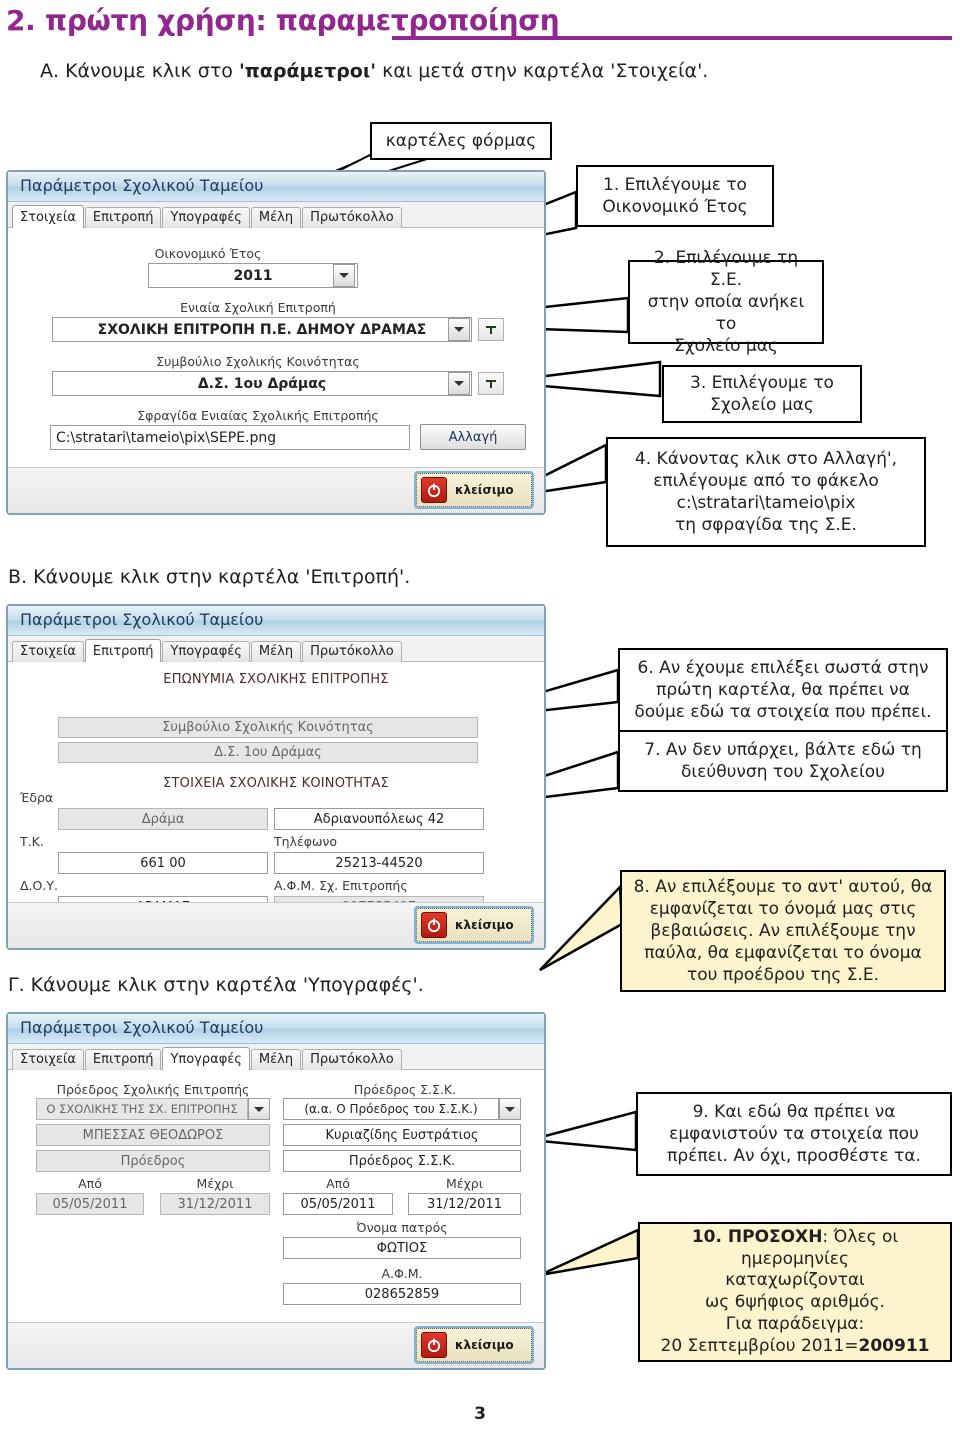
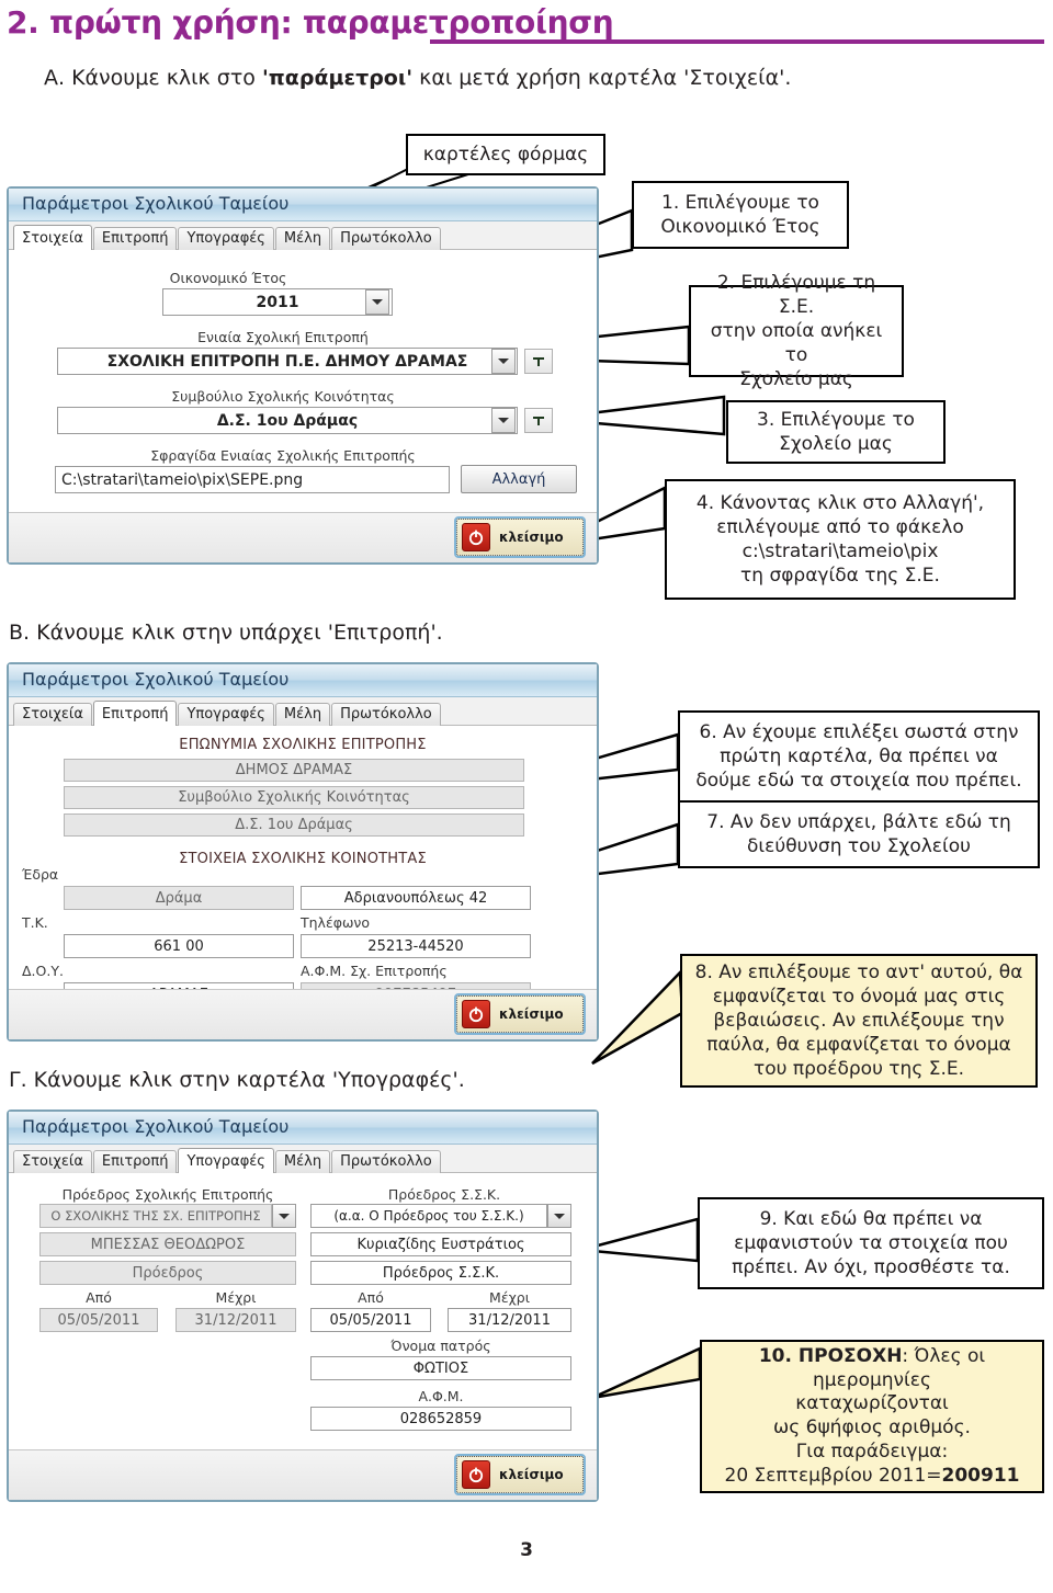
  2. πρώτη χρήση: παραμετροποίηση
- Α. Κάνουμε κλικ στο 'παράμετροι' και μετά στην καρτέλα 'Στοιχεία'.
+ Α. Κάνουμε κλικ στο 'παράμετροι' και μετά χρήση καρτέλα 'Στοιχεία'.
  καρτέλες φόρμας
  1. Επιλέγουμε το
  Οικονομικό Έτος
  2. Επιλέγουμε τη Σ.Ε.
  στην οποία ανήκει το
  Σχολείο μας
  3. Επιλέγουμε το
  Σχολείο μας
  4. Κάνοντας κλικ στο Αλλαγή',
  επιλέγουμε από το φάκελο
  c:\stratari\tameio\pix
  τη σφραγίδα της Σ.Ε.
  6. Αν έχουμε επιλέξει σωστά στην
  πρώτη καρτέλα, θα πρέπει να
  δούμε εδώ τα στοιχεία που πρέπει.
  7. Αν δεν υπάρχει, βάλτε εδώ τη
  διεύθυνση του Σχολείου
  8. Αν επιλέξουμε το αντ' αυτού, θα
  εμφανίζεται το όνομά μας στις
  βεβαιώσεις. Αν επιλέξουμε την
  παύλα, θα εμφανίζεται το όνομα
  του προέδρου της Σ.Ε.
  9. Και εδώ θα πρέπει να
  εμφανιστούν τα στοιχεία που
  πρέπει. Αν όχι, προσθέστε τα.
  10. ΠΡΟΣΟΧΗ: Όλες οι ημερομηνίες
  καταχωρίζονται
  ως 6ψήφιος αριθμός.
  Για παράδειγμα:
  20 Σεπτεμβρίου 2011=200911
  Παράμετροι Σχολικού Ταμείου
  Στοιχεία
  Επιτροπή
  Υπογραφές
  Μέλη
  Πρωτόκολλο
  Οικονομικό Έτος
  2011
  Ενιαία Σχολική Επιτροπή
  ΣΧΟΛΙΚΗ ΕΠΙΤΡΟΠΗ Π.Ε. ΔΗΜΟΥ ΔΡΑΜΑΣ
  Συμβούλιο Σχολικής Κοινότητας
  Δ.Σ. 1ου Δράμας
  Σφραγίδα Ενιαίας Σχολικής Επιτροπής
  C:\stratari\tameio\pix\SEPE.png
  Αλλαγή
  κλείσιμο
- Β. Κάνουμε κλικ στην καρτέλα 'Επιτροπή'.
+ Β. Κάνουμε κλικ στην υπάρχει 'Επιτροπή'.
  Παράμετροι Σχολικού Ταμείου
  Στοιχεία
  Επιτροπή
  Υπογραφές
  Μέλη
  Πρωτόκολλο
  ΕΠΩΝΥΜΙΑ ΣΧΟΛΙΚΗΣ ΕΠΙΤΡΟΠΗΣ
+ ΔΗΜΟΣ ΔΡΑΜΑΣ
  Συμβούλιο Σχολικής Κοινότητας
  Δ.Σ. 1ου Δράμας
  ΣΤΟΙΧΕΙΑ ΣΧΟΛΙΚΗΣ ΚΟΙΝΟΤΗΤΑΣ
  Έδρα
  Δράμα
  Αδριανουπόλεως 42
  Τ.Κ.
  Τηλέφωνο
  661 00
  25213-44520
  Δ.Ο.Υ.
  Α.Φ.Μ. Σχ. Επιτροπής
  κλείσιμο
  Γ. Κάνουμε κλικ στην καρτέλα 'Υπογραφές'.
  Παράμετροι Σχολικού Ταμείου
  Στοιχεία
  Επιτροπή
  Υπογραφές
  Μέλη
  Πρωτόκολλο
  Πρόεδρος Σχολικής Επιτροπής
  Πρόεδρος Σ.Σ.Κ.
  Ο ΣΧΟΛΙΚΗΣ ΤΗΣ ΣΧ. ΕΠΙΤΡΟΠΗΣ
  (α.α. Ο Πρόεδρος του Σ.Σ.Κ.)
  ΜΠΕΣΣΑΣ ΘΕΟΔΩΡΟΣ
  Κυριαζίδης Ευστράτιος
  Πρόεδρος
  Πρόεδρος Σ.Σ.Κ.
  Από
  Μέχρι
  Από
  Μέχρι
  05/05/2011
  31/12/2011
  05/05/2011
  31/12/2011
  Όνομα πατρός
  ΦΩΤΙΟΣ
  Α.Φ.Μ.
  028652859
  κλείσιμο
  3
